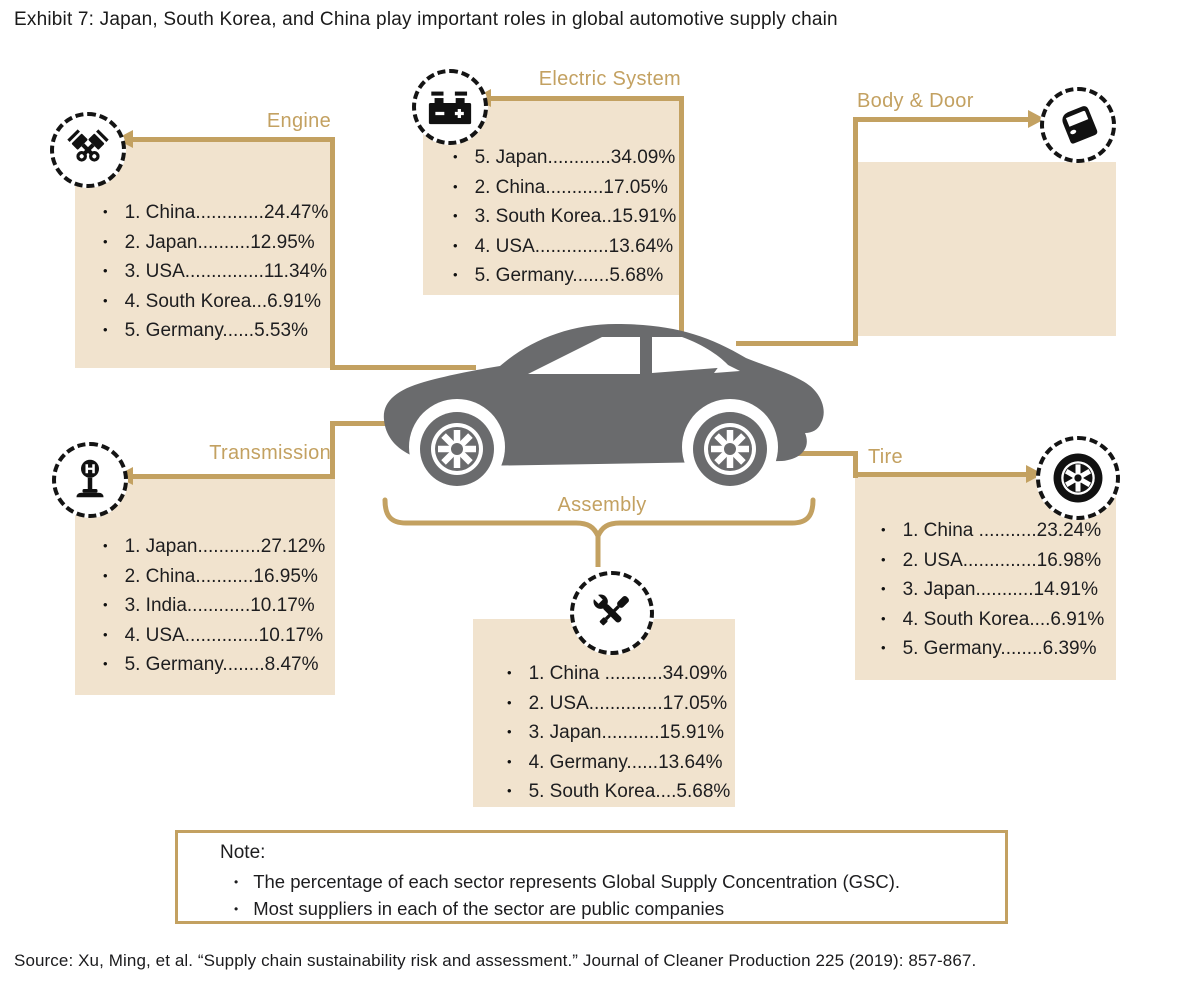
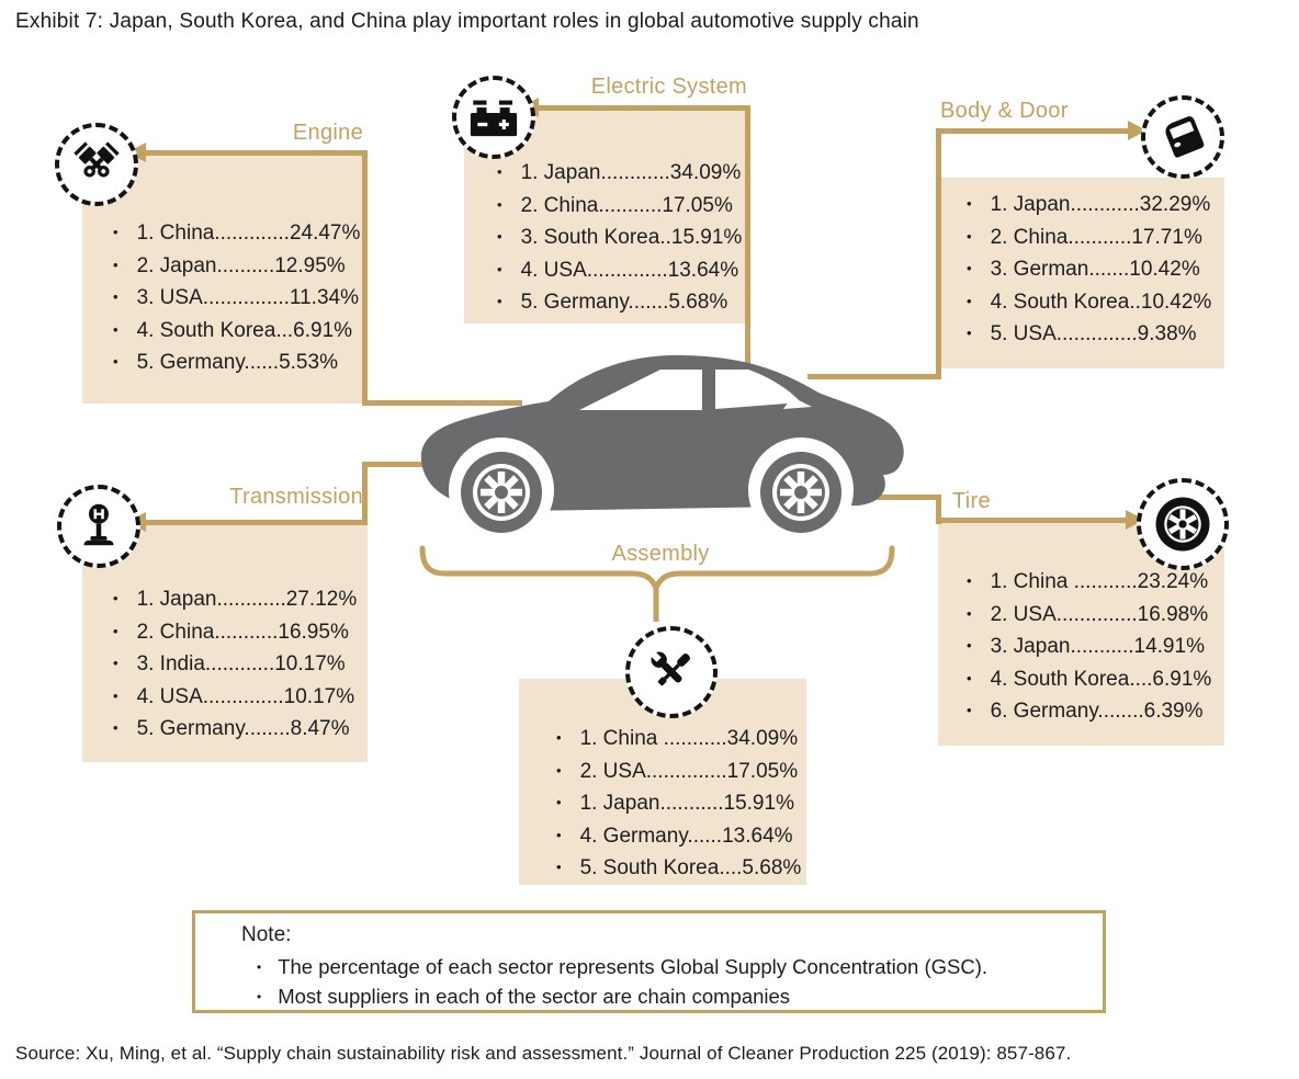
  Exhibit 7: Japan, South Korea, and China play important roles in global automotive supply chain
  Engine
  • 1. China.............24.47%
  • 2. Japan..........12.95%
  • 3. USA...............11.34%
  • 4. South Korea...6.91%
  • 5. Germany......5.53%
  Electric System
- • 5. Japan............34.09%
+ • 1. Japan............34.09%
  • 2. China...........17.05%
  • 3. South Korea..15.91%
  • 4. USA..............13.64%
  • 5. Germany.......5.68%
  Body & Door
+ • 1. Japan............32.29%
+ • 2. China...........17.71%
+ • 3. German.......10.42%
+ • 4. South Korea..10.42%
+ • 5. USA..............9.38%
  Transmission
  • 1. Japan............27.12%
  • 2. China...........16.95%
  • 3. India............10.17%
  • 4. USA..............10.17%
  • 5. Germany........8.47%
  Tire
  • 1. China ...........23.24%
  • 2. USA..............16.98%
  • 3. Japan...........14.91%
  • 4. South Korea....6.91%
- • 5. Germany........6.39%
+ • 6. Germany........6.39%
  Assembly
  • 1. China ...........34.09%
  • 2. USA..............17.05%
- • 3. Japan...........15.91%
+ • 1. Japan...........15.91%
  • 4. Germany......13.64%
  • 5. South Korea....5.68%
  Note:
  • The percentage of each sector represents Global Supply Concentration (GSC).
- • Most suppliers in each of the sector are public companies
+ • Most suppliers in each of the sector are chain companies
  Source: Xu, Ming, et al. “Supply chain sustainability risk and assessment.” Journal of Cleaner Production 225 (2019): 857-867.
